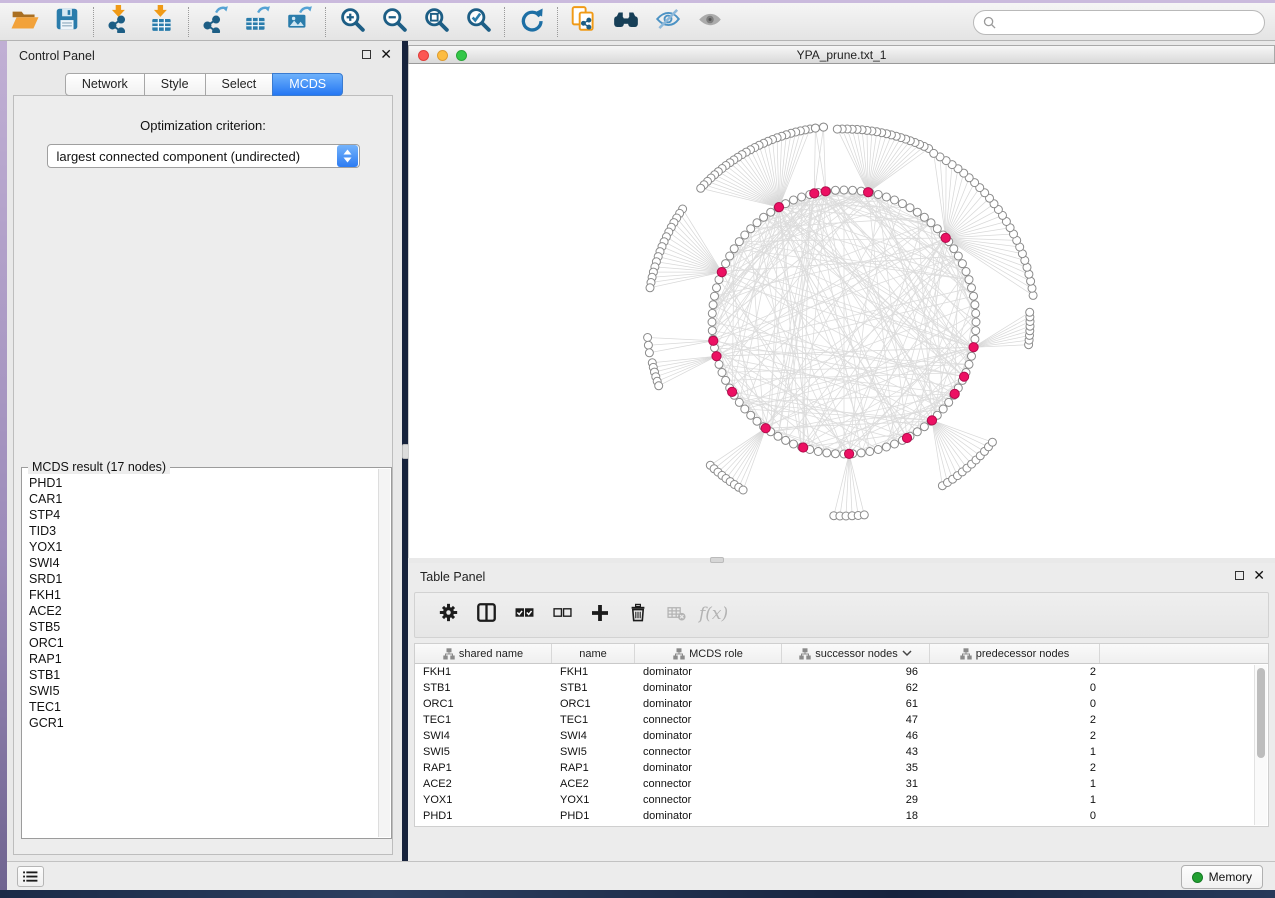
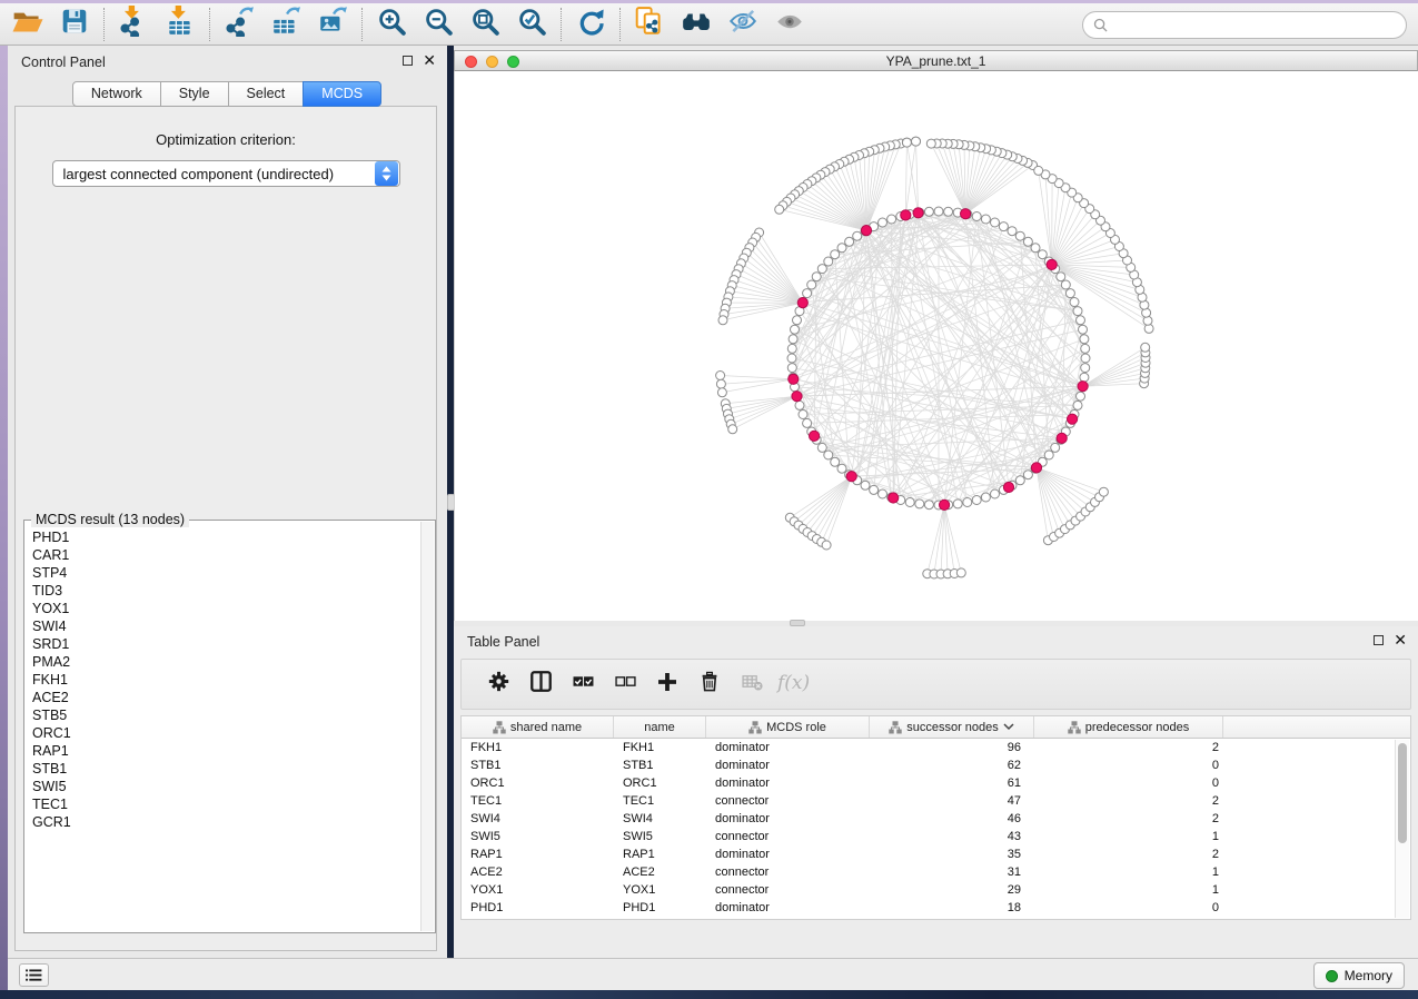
  Control Panel
  ✕
  Network
  Style
  Select
  MCDS
  Optimization criterion:
  largest connected component (undirected)
- MCDS result (17 nodes)
+ MCDS result (13 nodes)
  PHD1
  CAR1
  STP4
  TID3
  YOX1
  SWI4
  SRD1
+ PMA2
  FKH1
  ACE2
  STB5
  ORC1
  RAP1
  STB1
  SWI5
  TEC1
  GCR1
  YPA_prune.txt_1
  Table Panel
  ✕
  f(x)
  shared name
  name
  MCDS role
  successor nodes
  predecessor nodes
  FKH1
  FKH1
  dominator
  96
  2
  STB1
  STB1
  dominator
  62
  0
  ORC1
  ORC1
  dominator
  61
  0
  TEC1
  TEC1
  connector
  47
  2
  SWI4
  SWI4
  dominator
  46
  2
  SWI5
  SWI5
  connector
  43
  1
  RAP1
  RAP1
  dominator
  35
  2
  ACE2
  ACE2
  connector
  31
  1
  YOX1
  YOX1
  connector
  29
  1
  PHD1
  PHD1
  dominator
  18
  0
  Memory
